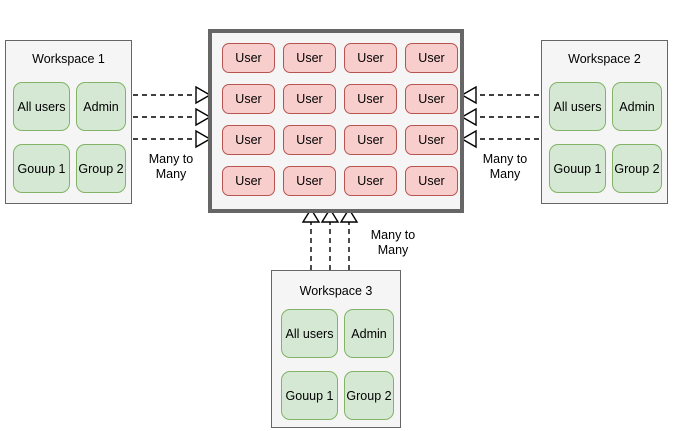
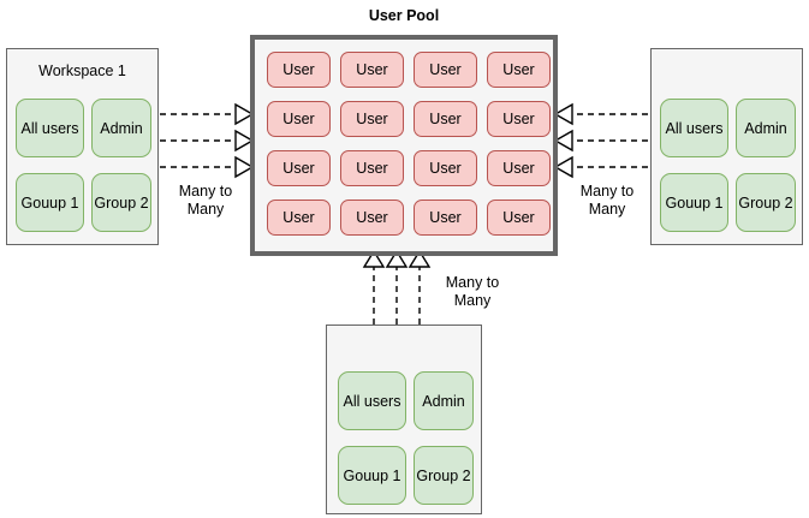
+ User Pool
  User
  User
  User
  User
  User
  User
  User
  User
  User
  User
  User
  User
  User
  User
  User
  User
  Workspace 1
  All users
  Admin
  Gouup 1
  Group 2
- Workspace 2
  All users
  Admin
  Gouup 1
  Group 2
- Workspace 3
  All users
  Admin
  Gouup 1
  Group 2
  Many to
  Many
  Many to
  Many
  Many to
  Many
